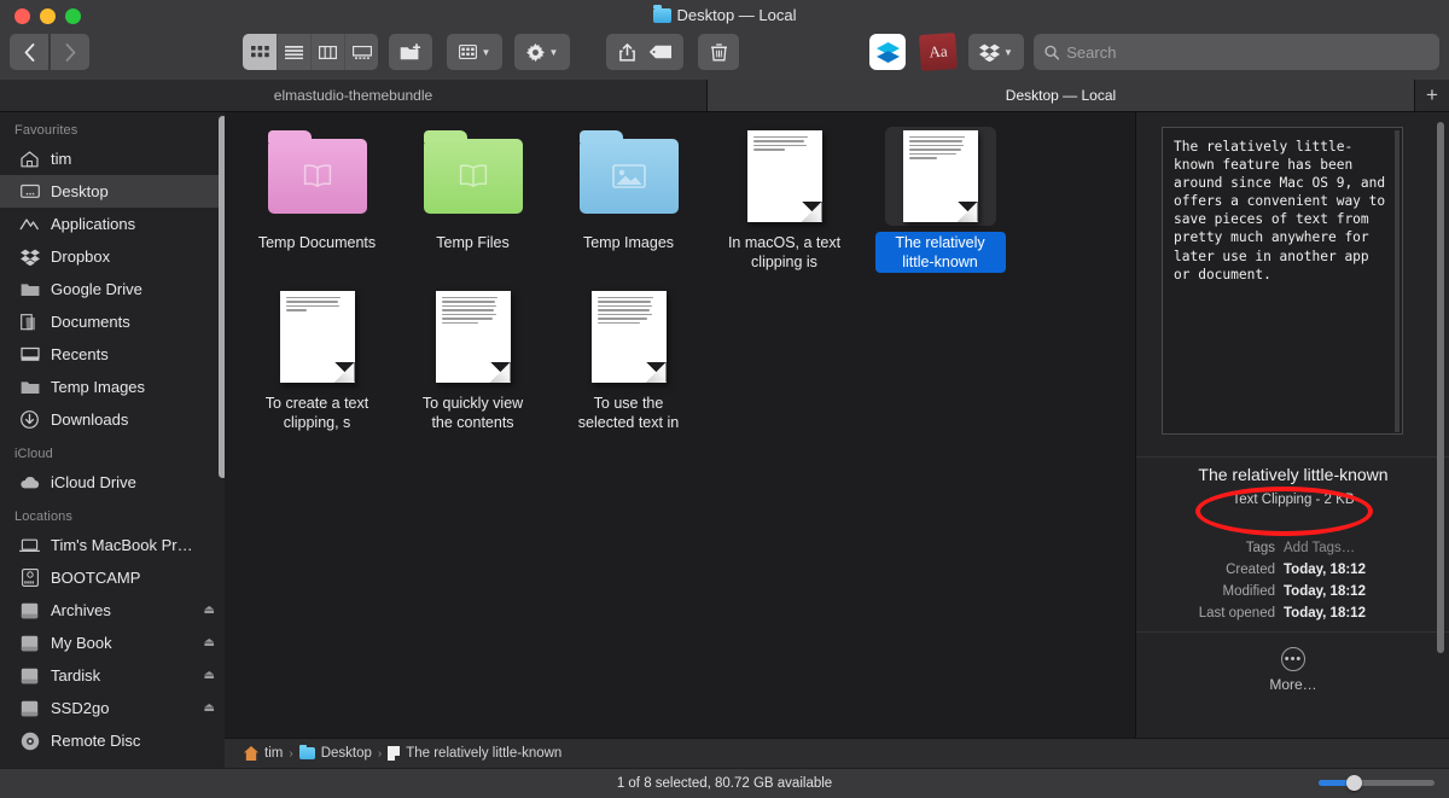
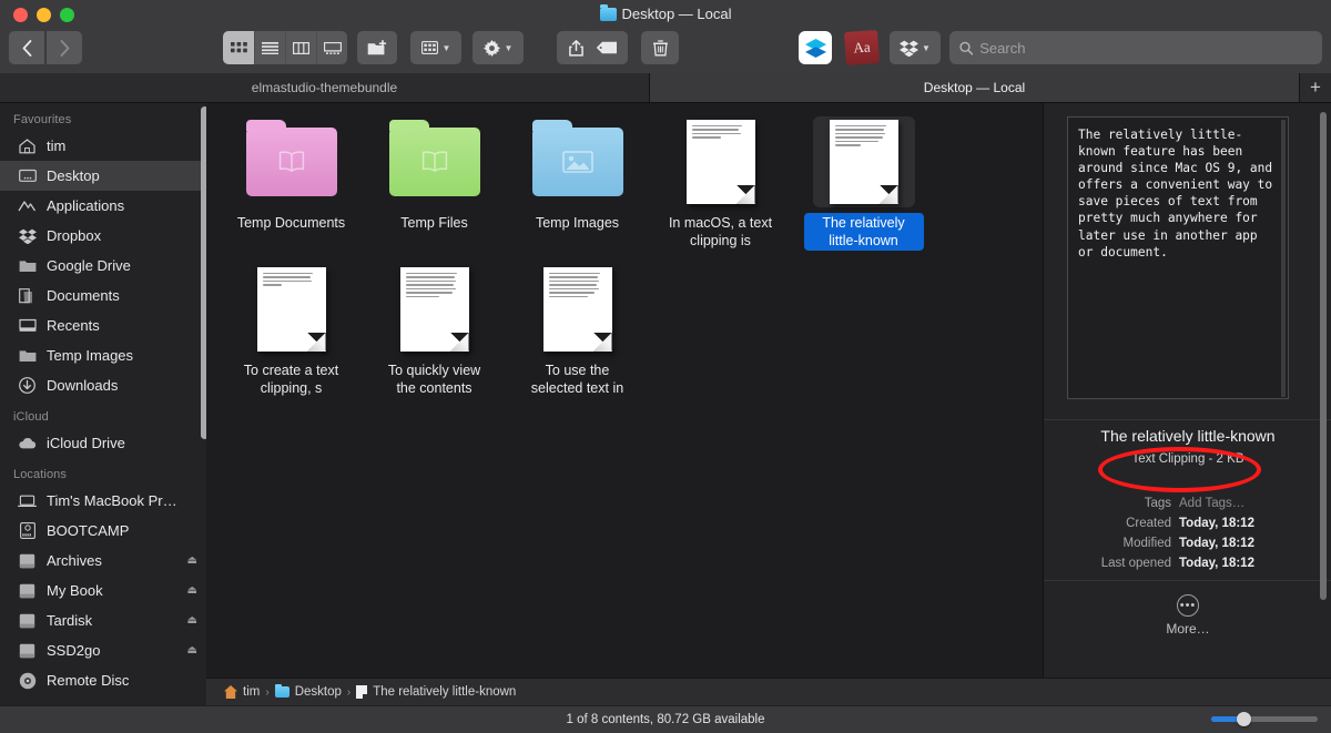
  Desktop — Local
  ▼
  ▼
  ▼
  Search
  elmastudio-themebundle
  Desktop — Local
  +
  Favourites
  tim
  Desktop
  Applications
  Dropbox
  Google Drive
  Documents
  Recents
  Temp Images
  Downloads
  iCloud
  iCloud Drive
  Locations
  Tim's MacBook Pr…
  BOOTCAMP
  Archives
  ⏏
  My Book
  ⏏
  Tardisk
  ⏏
  SSD2go
  ⏏
  Remote Disc
  Temp Documents
  Temp Files
  Temp Images
  In macOS, a text clipping is
  The relatively little-known
  To create a text clipping, s
  To quickly view the contents
  To use the selected text in
  The relatively little-known feature has been around since Mac OS 9, and offers a convenient way to save pieces of text from pretty much anywhere for later use in another app or document.
  The relatively little-known
  Text Clipping - 2 KB
  Tags
  Add Tags…
  Created
  Today, 18:12
  Modified
  Today, 18:12
  Last opened
  Today, 18:12
  •••
  More…
  tim
  ›
  Desktop
  ›
  The relatively little-known
- 1 of 8 selected, 80.72 GB available
+ 1 of 8 contents, 80.72 GB available
